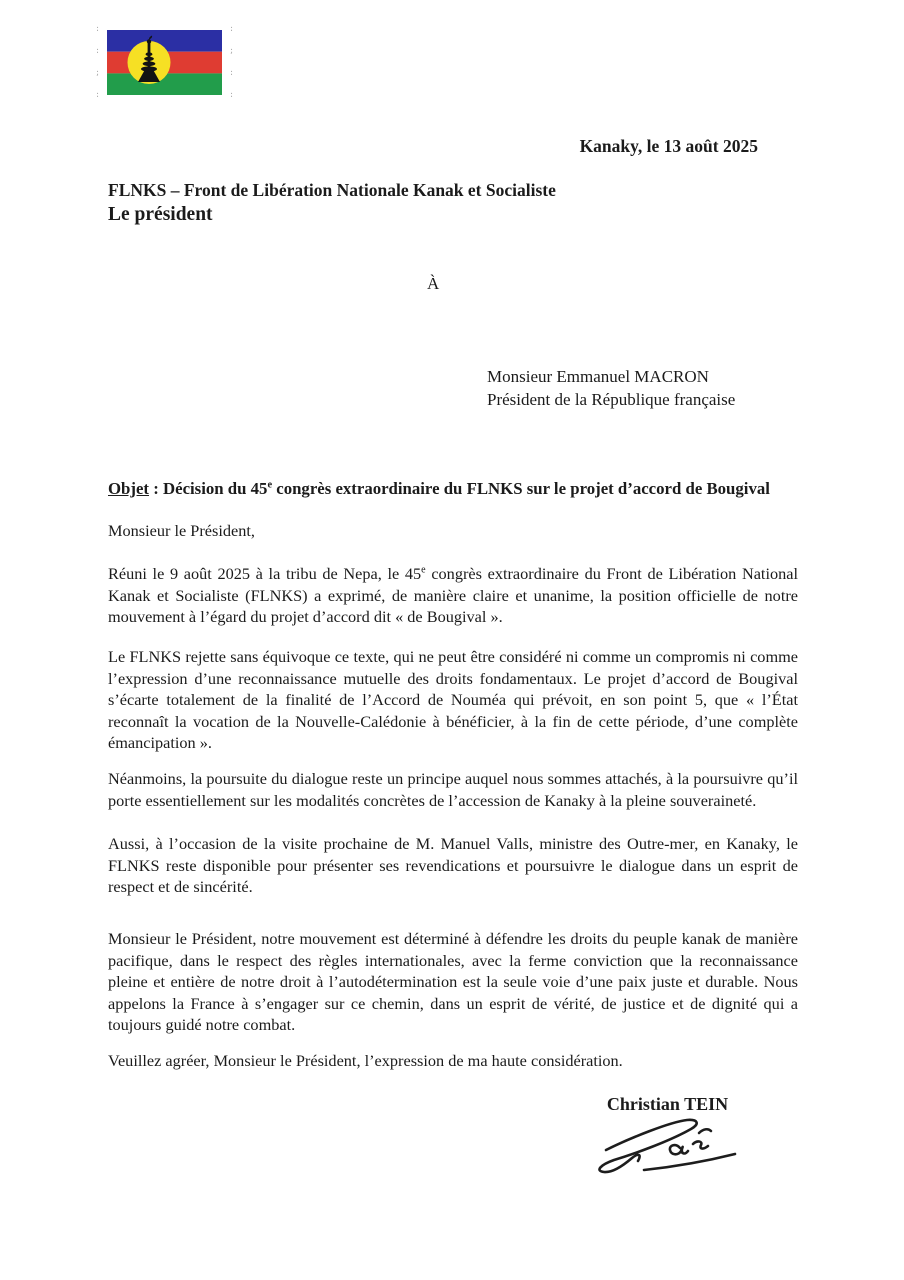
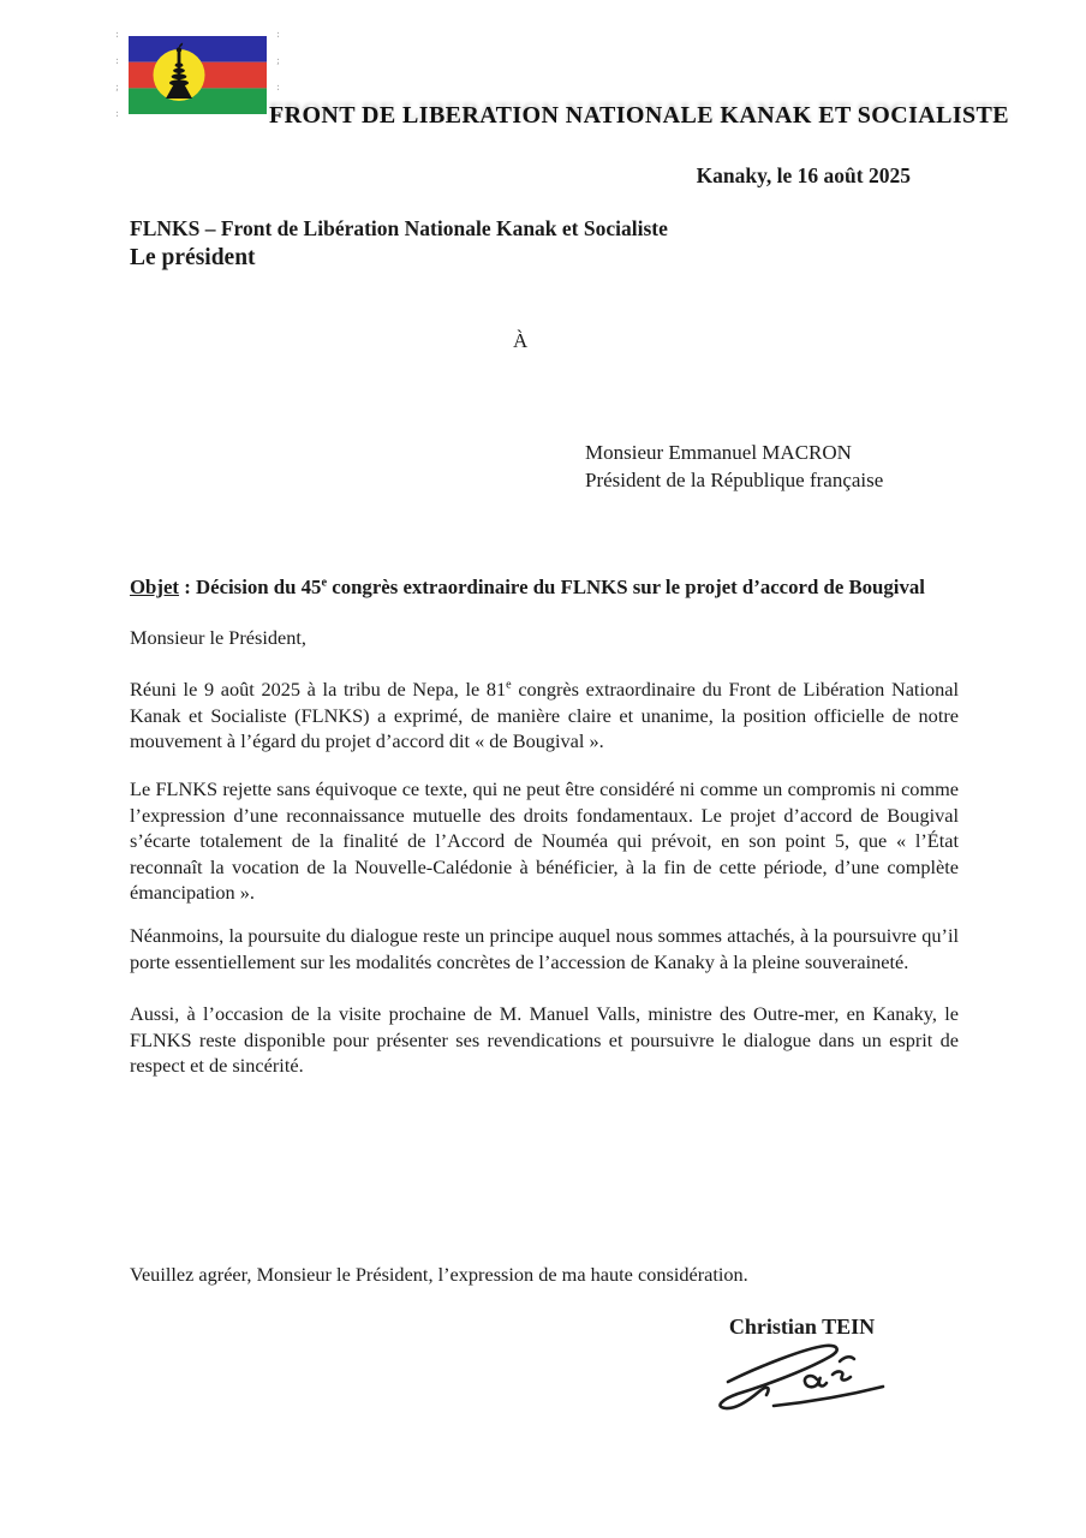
+ FRONT DE LIBERATION NATIONALE KANAK ET SOCIALISTE
- Kanaky, le 13 août 2025
+ Kanaky, le 16 août 2025
  FLNKS – Front de Libération Nationale Kanak et Socialiste
  Le président
  À
  Monsieur Emmanuel MACRON
  Président de la République française
  Objet : Décision du 45e congrès extraordinaire du FLNKS sur le projet d’accord de Bougival
  Monsieur le Président,
- Réuni le 9 août 2025 à la tribu de Nepa, le 45e congrès extraordinaire du Front de Libération National Kanak et Socialiste (FLNKS) a exprimé, de manière claire et unanime, la position officielle de notre mouvement à l’égard du projet d’accord dit « de Bougival ».
+ Réuni le 9 août 2025 à la tribu de Nepa, le 81e congrès extraordinaire du Front de Libération National Kanak et Socialiste (FLNKS) a exprimé, de manière claire et unanime, la position officielle de notre mouvement à l’égard du projet d’accord dit « de Bougival ».
  Le FLNKS rejette sans équivoque ce texte, qui ne peut être considéré ni comme un compromis ni comme l’expression d’une reconnaissance mutuelle des droits fondamentaux. Le projet d’accord de Bougival s’écarte totalement de la finalité de l’Accord de Nouméa qui prévoit, en son point 5, que « l’État reconnaît la vocation de la Nouvelle-Calédonie à bénéficier, à la fin de cette période, d’une complète émancipation ».
  Néanmoins, la poursuite du dialogue reste un principe auquel nous sommes attachés, à la poursuivre qu’il porte essentiellement sur les modalités concrètes de l’accession de Kanaky à la pleine souveraineté.
  Aussi, à l’occasion de la visite prochaine de M. Manuel Valls, ministre des Outre-mer, en Kanaky, le FLNKS reste disponible pour présenter ses revendications et poursuivre le dialogue dans un esprit de respect et de sincérité.
- Monsieur le Président, notre mouvement est déterminé à défendre les droits du peuple kanak de manière pacifique, dans le respect des règles internationales, avec la ferme conviction que la reconnaissance pleine et entière de notre droit à l’autodétermination est la seule voie d’une paix juste et durable. Nous appelons la France à s’engager sur ce chemin, dans un esprit de vérité, de justice et de dignité qui a toujours guidé notre combat.
  Veuillez agréer, Monsieur le Président, l’expression de ma haute considération.
  Christian TEIN
